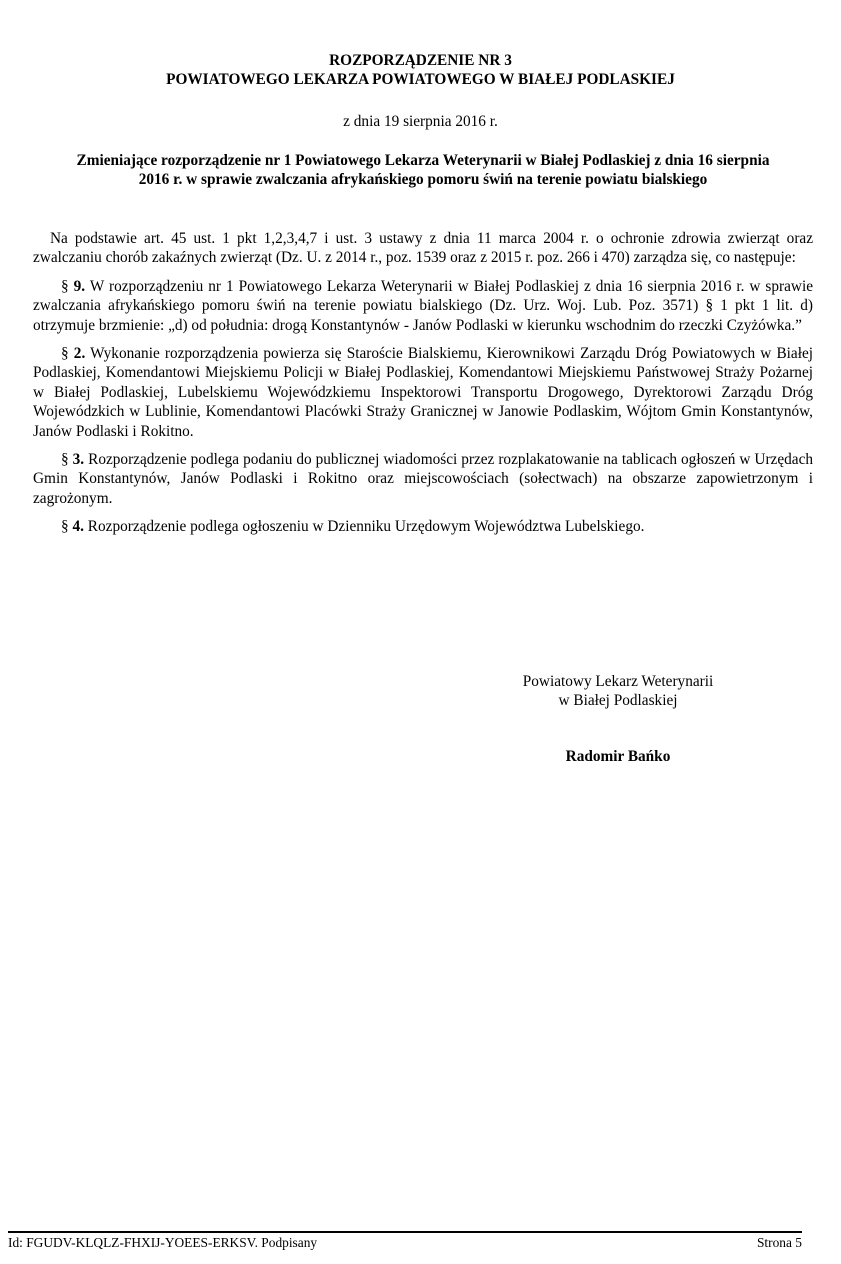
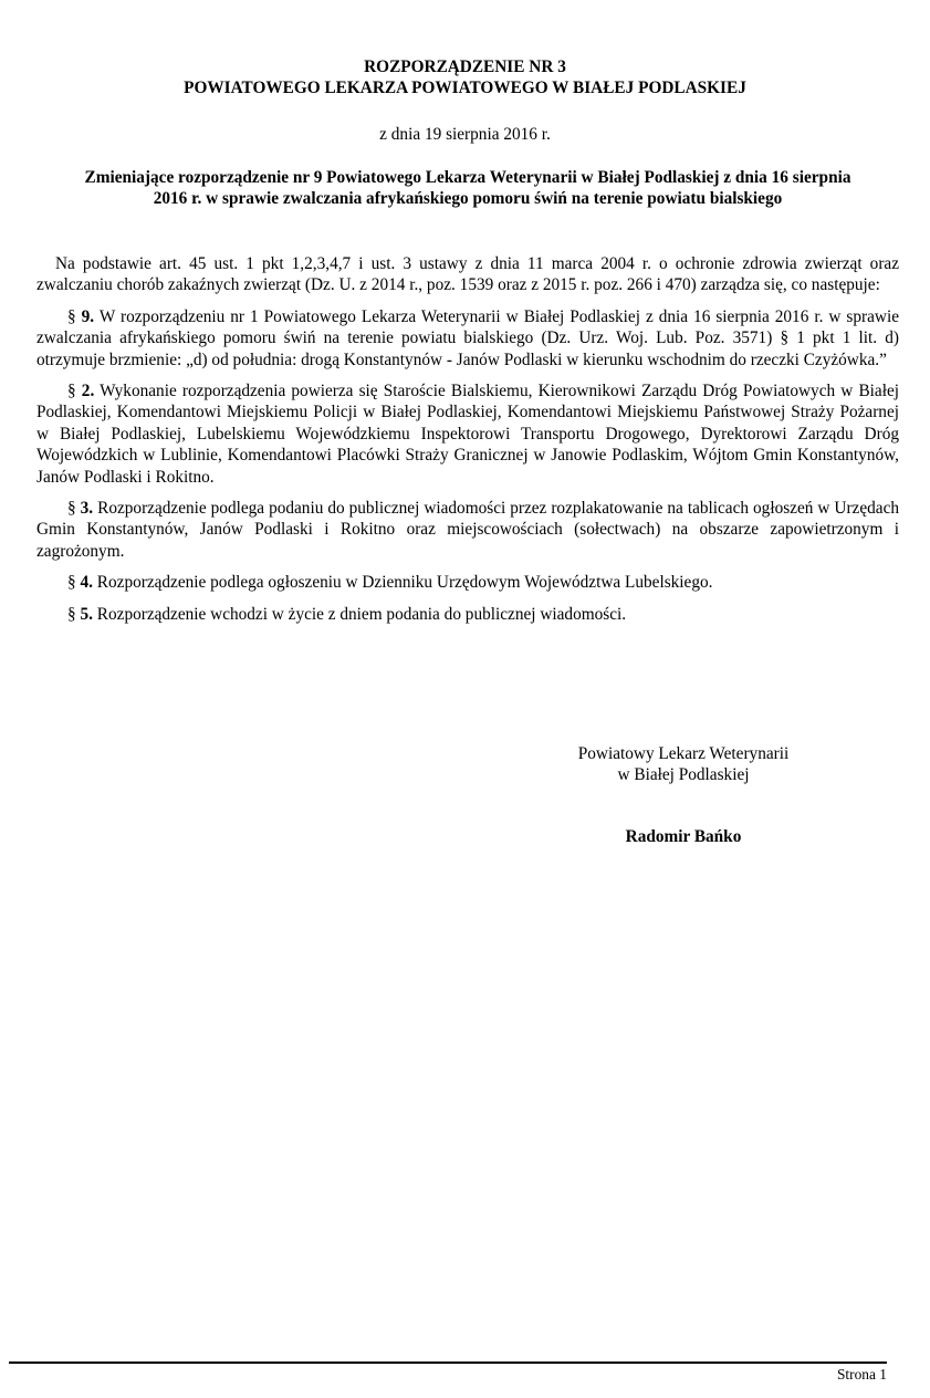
  ROZPORZĄDZENIE NR 3
  POWIATOWEGO LEKARZA POWIATOWEGO W BIAŁEJ PODLASKIEJ
  z dnia 19 sierpnia 2016 r.
- Zmieniające rozporządzenie nr 1 Powiatowego Lekarza Weterynarii w Białej Podlaskiej z dnia 16 sierpnia
+ Zmieniające rozporządzenie nr 9 Powiatowego Lekarza Weterynarii w Białej Podlaskiej z dnia 16 sierpnia
  2016 r. w sprawie zwalczania afrykańskiego pomoru świń na terenie powiatu bialskiego
  Na podstawie art. 45 ust. 1 pkt 1,2,3,4,7 i ust. 3 ustawy z dnia 11 marca 2004 r. o ochronie zdrowia zwierząt oraz zwalczaniu chorób zakaźnych zwierząt (Dz. U. z 2014 r., poz. 1539 oraz z 2015 r. poz. 266 i 470) zarządza się, co następuje:
  § 9. W rozporządzeniu nr 1 Powiatowego Lekarza Weterynarii w Białej Podlaskiej z dnia 16 sierpnia 2016 r. w sprawie zwalczania afrykańskiego pomoru świń na terenie powiatu bialskiego (Dz. Urz. Woj. Lub. Poz. 3571) § 1 pkt 1 lit. d) otrzymuje brzmienie: „d) od południa: drogą Konstantynów - Janów Podlaski w kierunku wschodnim do rzeczki Czyżówka.”
  § 2. Wykonanie rozporządzenia powierza się Staroście Bialskiemu, Kierownikowi Zarządu Dróg Powiatowych w Białej Podlaskiej, Komendantowi Miejskiemu Policji w Białej Podlaskiej, Komendantowi Miejskiemu Państwowej Straży Pożarnej w Białej Podlaskiej, Lubelskiemu Wojewódzkiemu Inspektorowi Transportu Drogowego, Dyrektorowi Zarządu Dróg Wojewódzkich w Lublinie, Komendantowi Placówki Straży Granicznej w Janowie Podlaskim, Wójtom Gmin Konstantynów, Janów Podlaski i Rokitno.
  § 3. Rozporządzenie podlega podaniu do publicznej wiadomości przez rozplakatowanie na tablicach ogłoszeń w Urzędach Gmin Konstantynów, Janów Podlaski i Rokitno oraz miejscowościach (sołectwach) na obszarze zapowietrzonym i zagrożonym.
  § 4. Rozporządzenie podlega ogłoszeniu w Dzienniku Urzędowym Województwa Lubelskiego.
+ § 5. Rozporządzenie wchodzi w życie z dniem podania do publicznej wiadomości.
  Powiatowy Lekarz Weterynarii
  w Białej Podlaskiej
  Radomir Bańko
- Id: FGUDV-KLQLZ-FHXIJ-YOEES-ERKSV. Podpisany
- Strona 5
+ Strona 1
